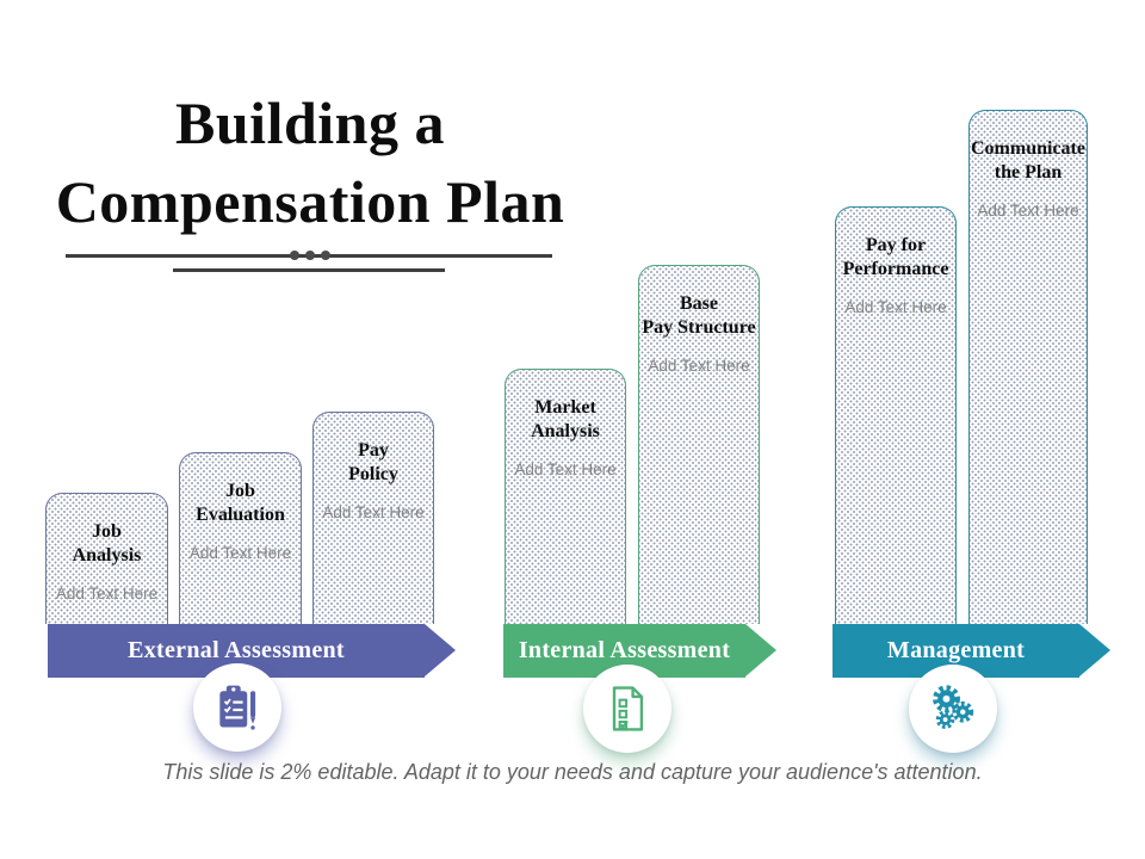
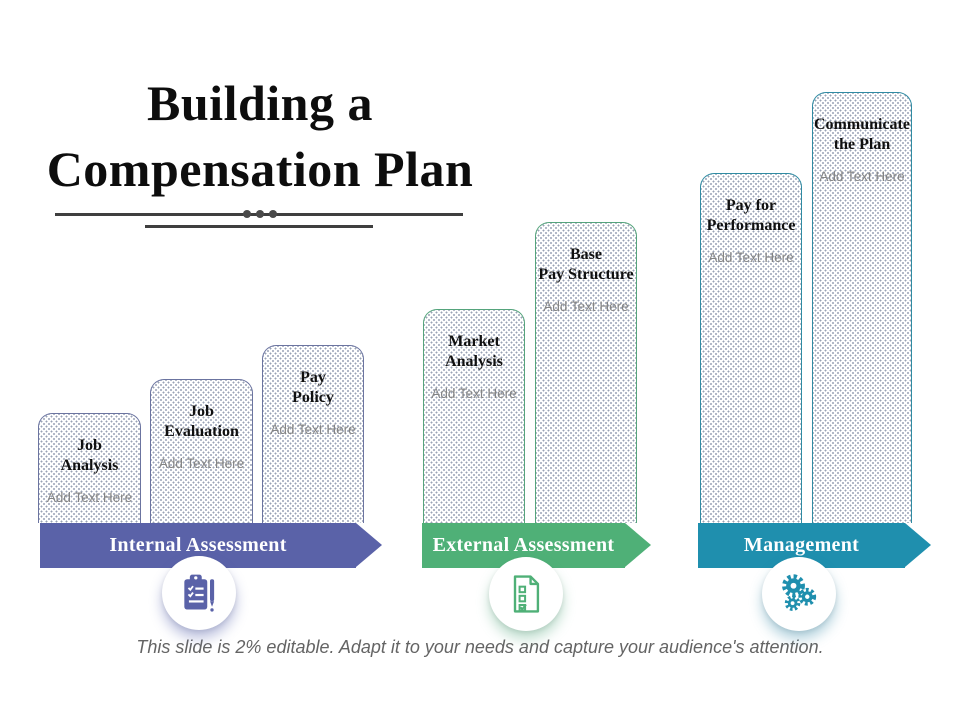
  Building a
  Compensation Plan
  Job
  Analysis
  Add Text Here
  Job
  Evaluation
  Add Text Here
  Pay
  Policy
  Add Text Here
- External Assessment
+ Internal Assessment
  Market
  Analysis
  Add Text Here
  Base
  Pay Structure
  Add Text Here
- Internal Assessment
+ External Assessment
  Pay for
  Performance
  Add Text Here
  Communicate
  the Plan
  Add Text Here
  Management
  This slide is 2% editable. Adapt it to your needs and capture your audience's attention.
